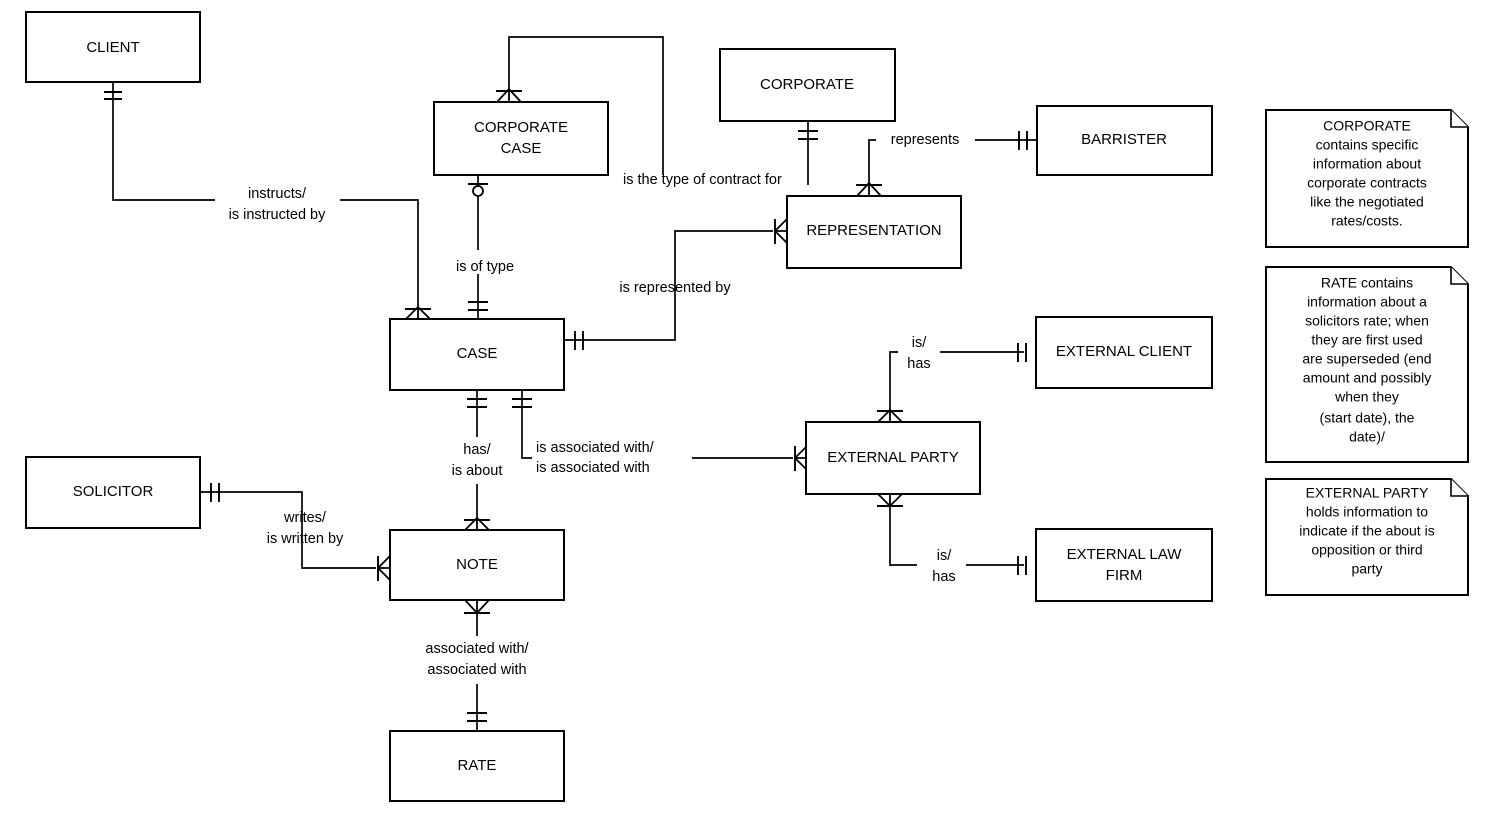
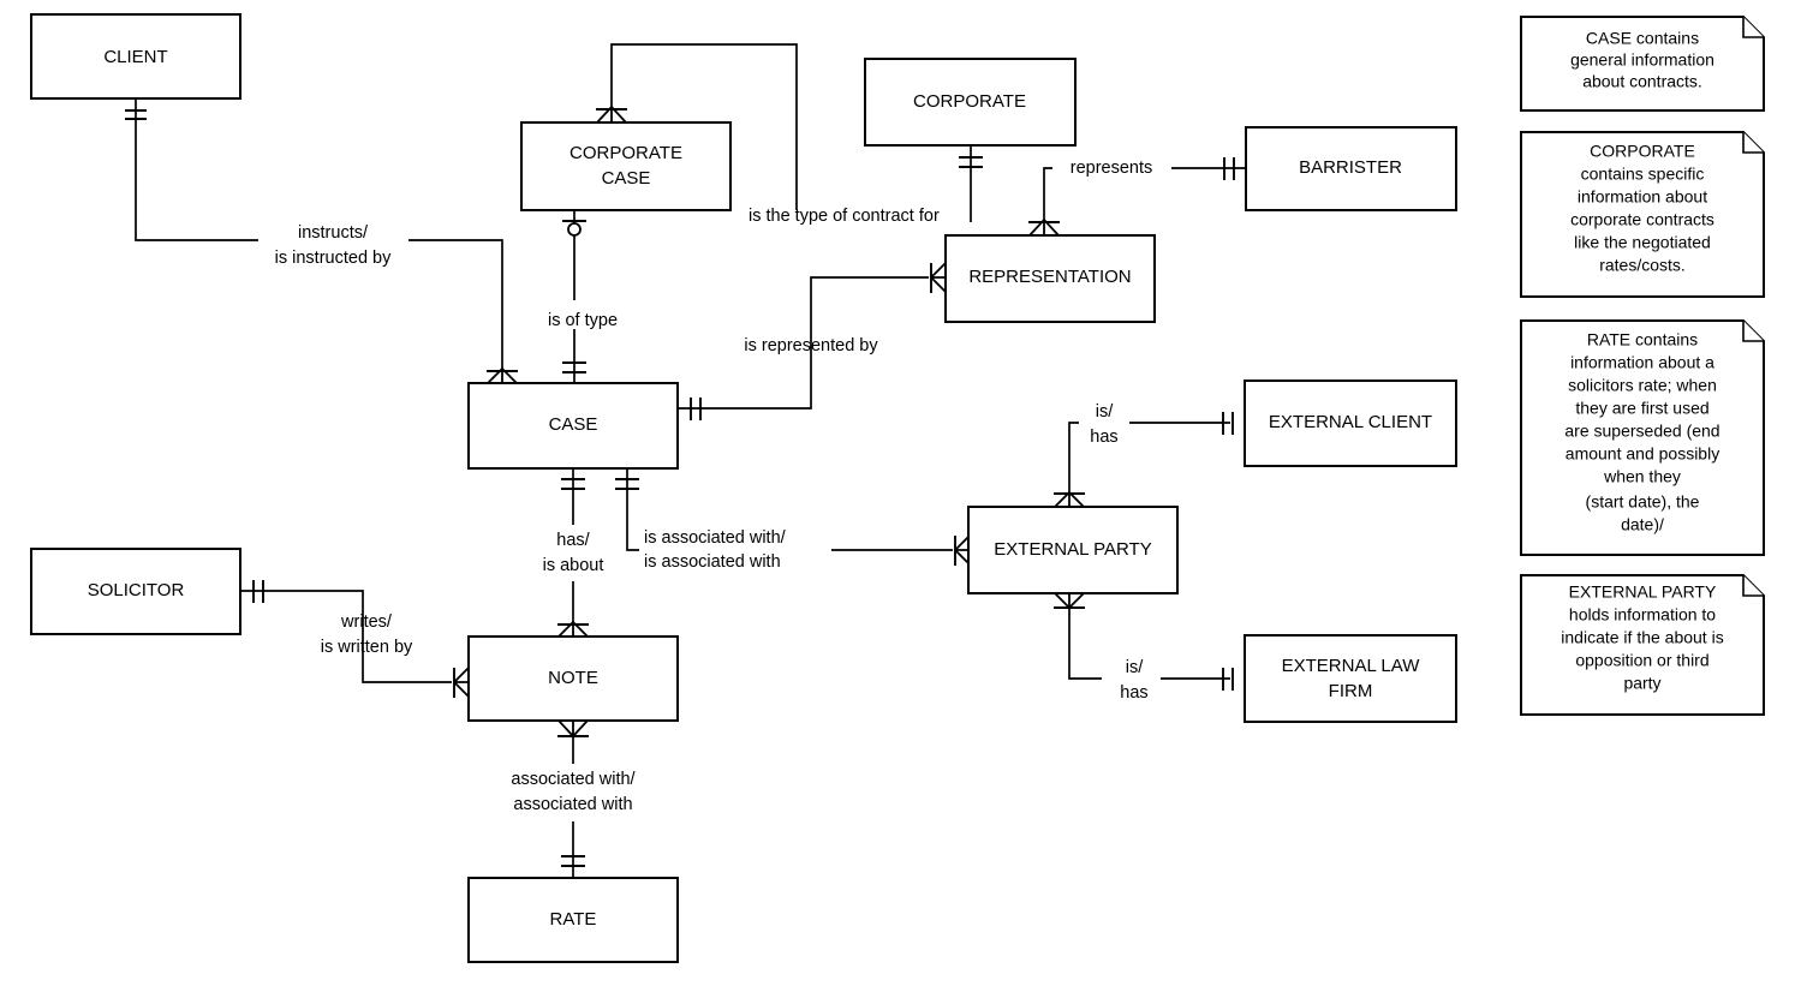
  CLIENT
  CORPORATE
  CASE
  CORPORATE
  BARRISTER
  REPRESENTATION
  CASE
  EXTERNAL CLIENT
  EXTERNAL PARTY
  SOLICITOR
  EXTERNAL LAW
  FIRM
  NOTE
  RATE
  instructs/
  is instructed by
  is the type of contract for
  is of type
  is represented by
  represents
  is associated with/
  is associated with
  has/
  is about
  writes/
  is written by
  associated with/
  associated with
  is/
  has
  is/
  has
+ CASE contains
+ general information
+ about contracts.
  CORPORATE
  contains specific
  information about
  corporate contracts
  like the negotiated
  rates/costs.
  RATE contains
  information about a
  solicitors rate; when
  they are first used
  are superseded (end
  amount and possibly
  when they
  (start date), the
  date)/
  EXTERNAL PARTY
  holds information to
  indicate if the about is
  opposition or third
  party
